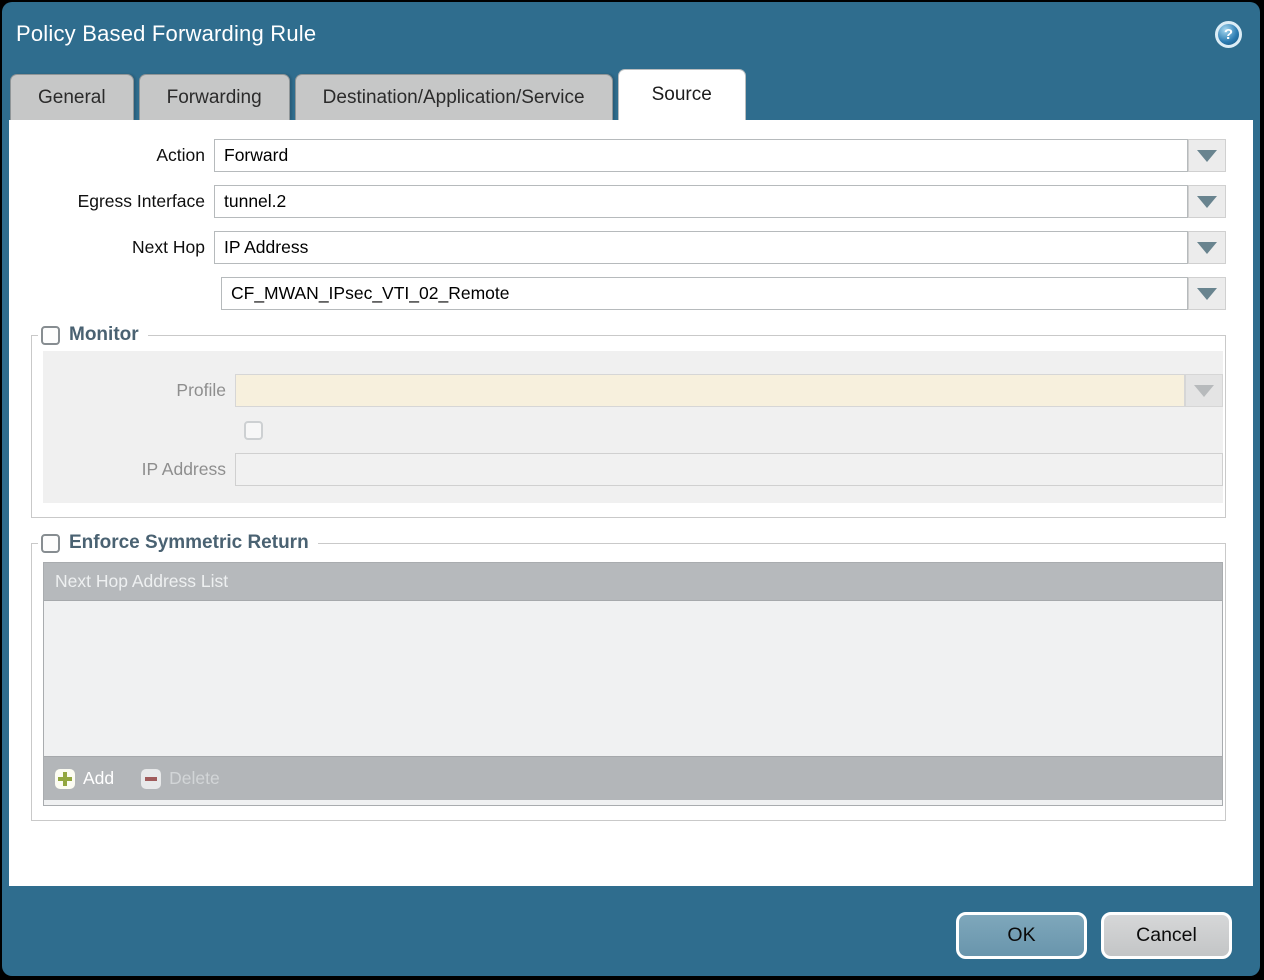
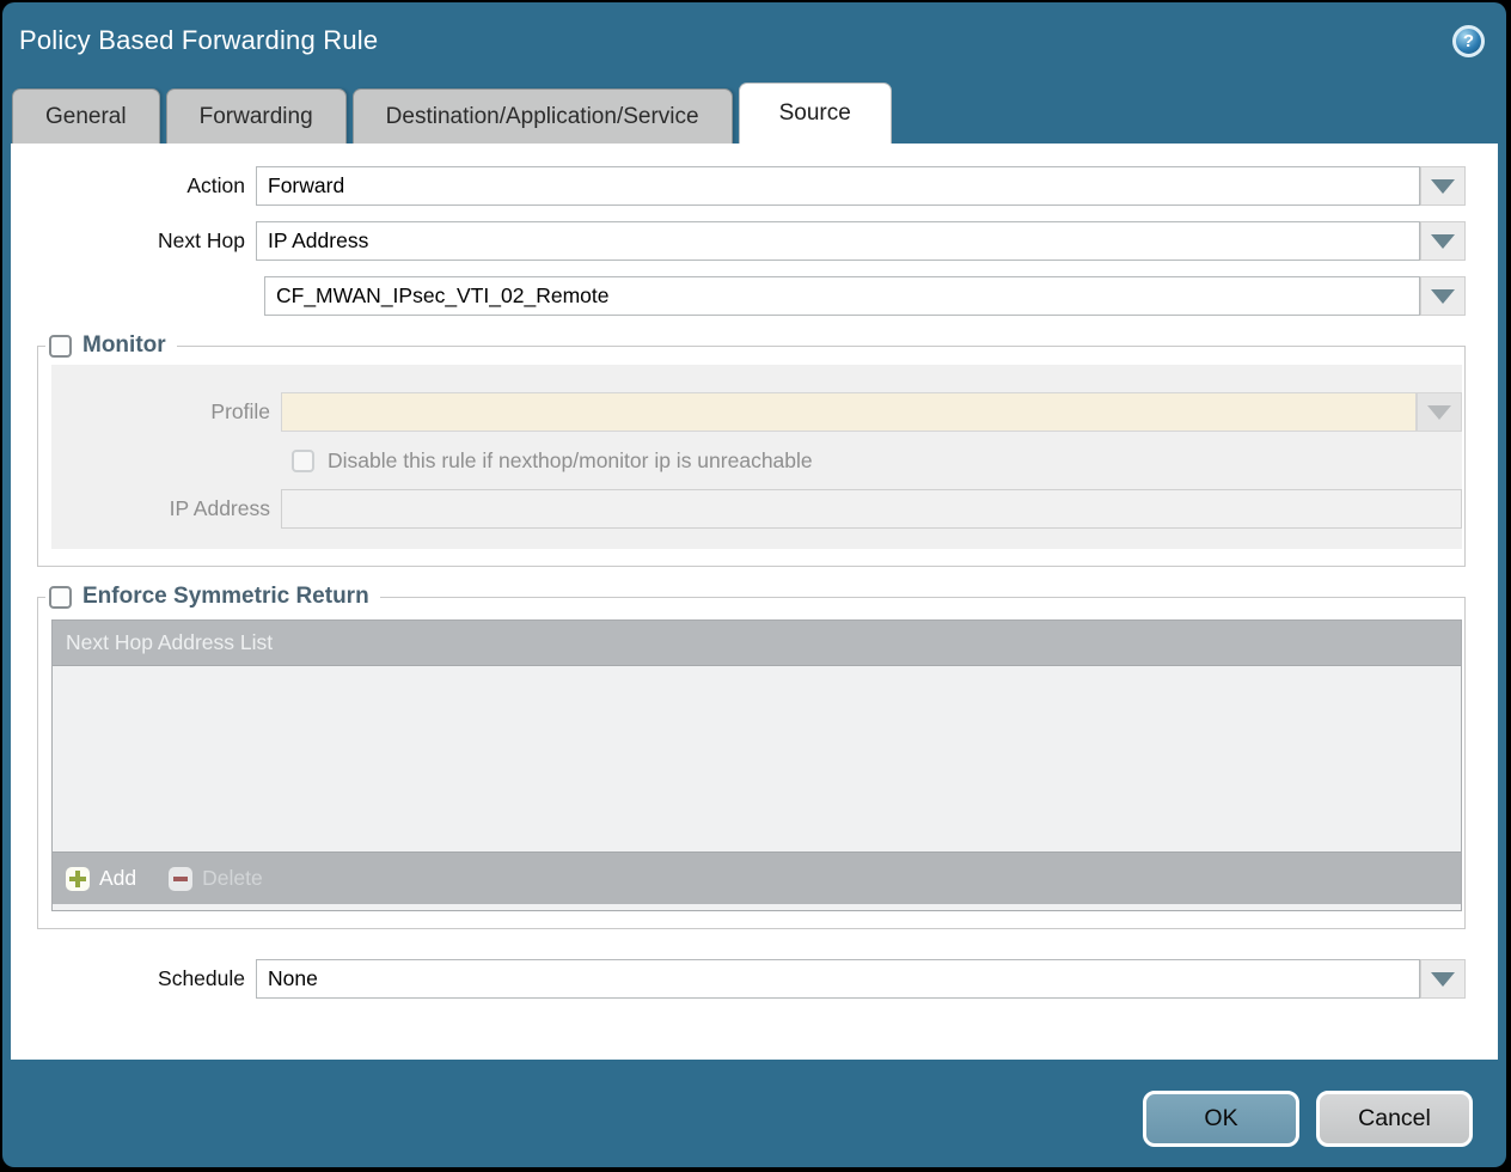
  Policy Based Forwarding Rule
  ?
  General
  Forwarding
  Destination/Application/Service
  Source
  Action
  Forward
- Egress Interface
- tunnel.2
  Next Hop
  IP Address
  CF_MWAN_IPsec_VTI_02_Remote
  Monitor
  Profile
+ Disable this rule if nexthop/monitor ip is unreachable
  IP Address
  Enforce Symmetric Return
  Next Hop Address List
  Add
  Delete
+ Schedule
+ None
  OK
  Cancel
